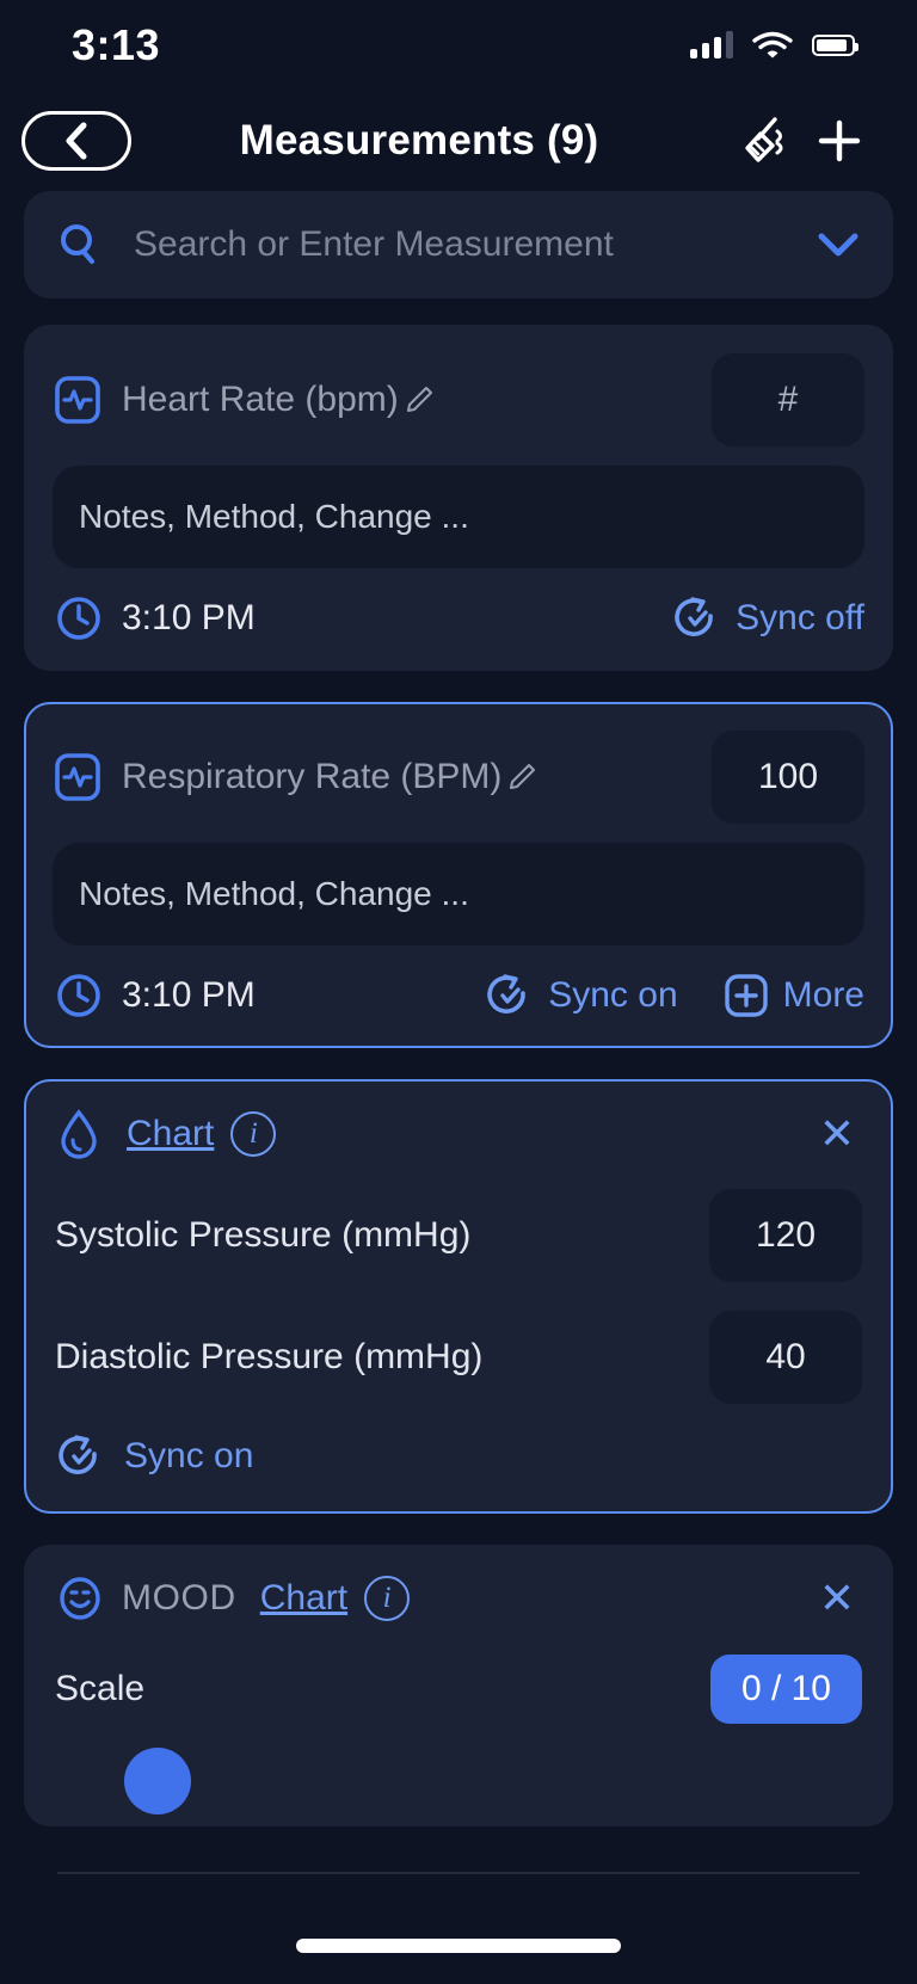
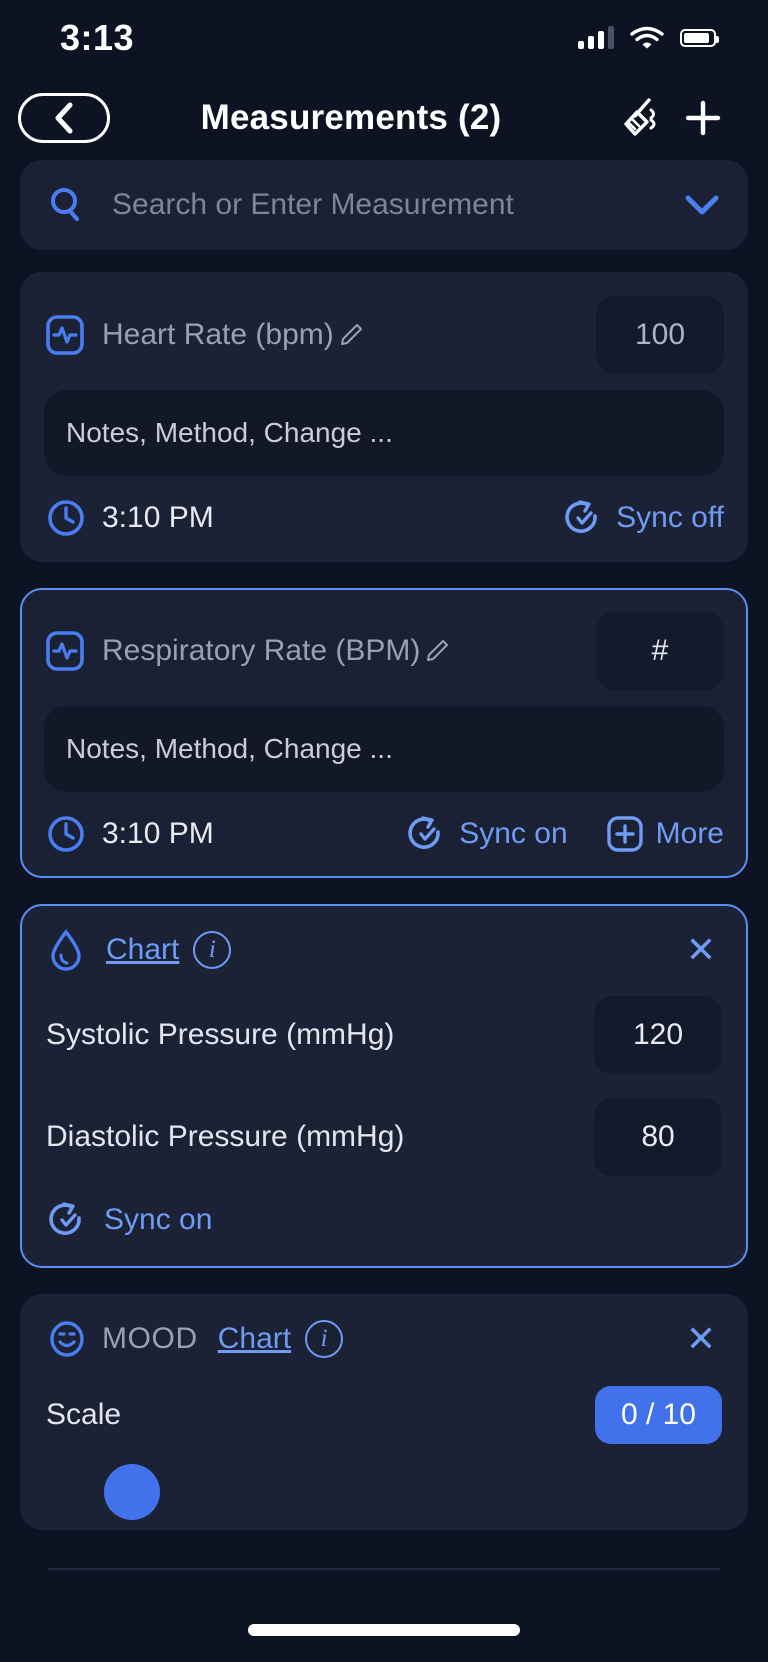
  3:13
- Measurements (9)
+ Measurements (2)
  Search or Enter Measurement
  Heart Rate (bpm)
- #
+ 100
  Notes, Method, Change ...
  3:10 PM
  Sync off
  Respiratory Rate (BPM)
- 100
+ #
  Notes, Method, Change ...
  3:10 PM
  Sync on
  More
  Chart
  i
  ✕
  Systolic Pressure (mmHg)
  120
  Diastolic Pressure (mmHg)
- 40
+ 80
  Sync on
  MOOD
  Chart
  i
  ✕
  Scale
  0 / 10
